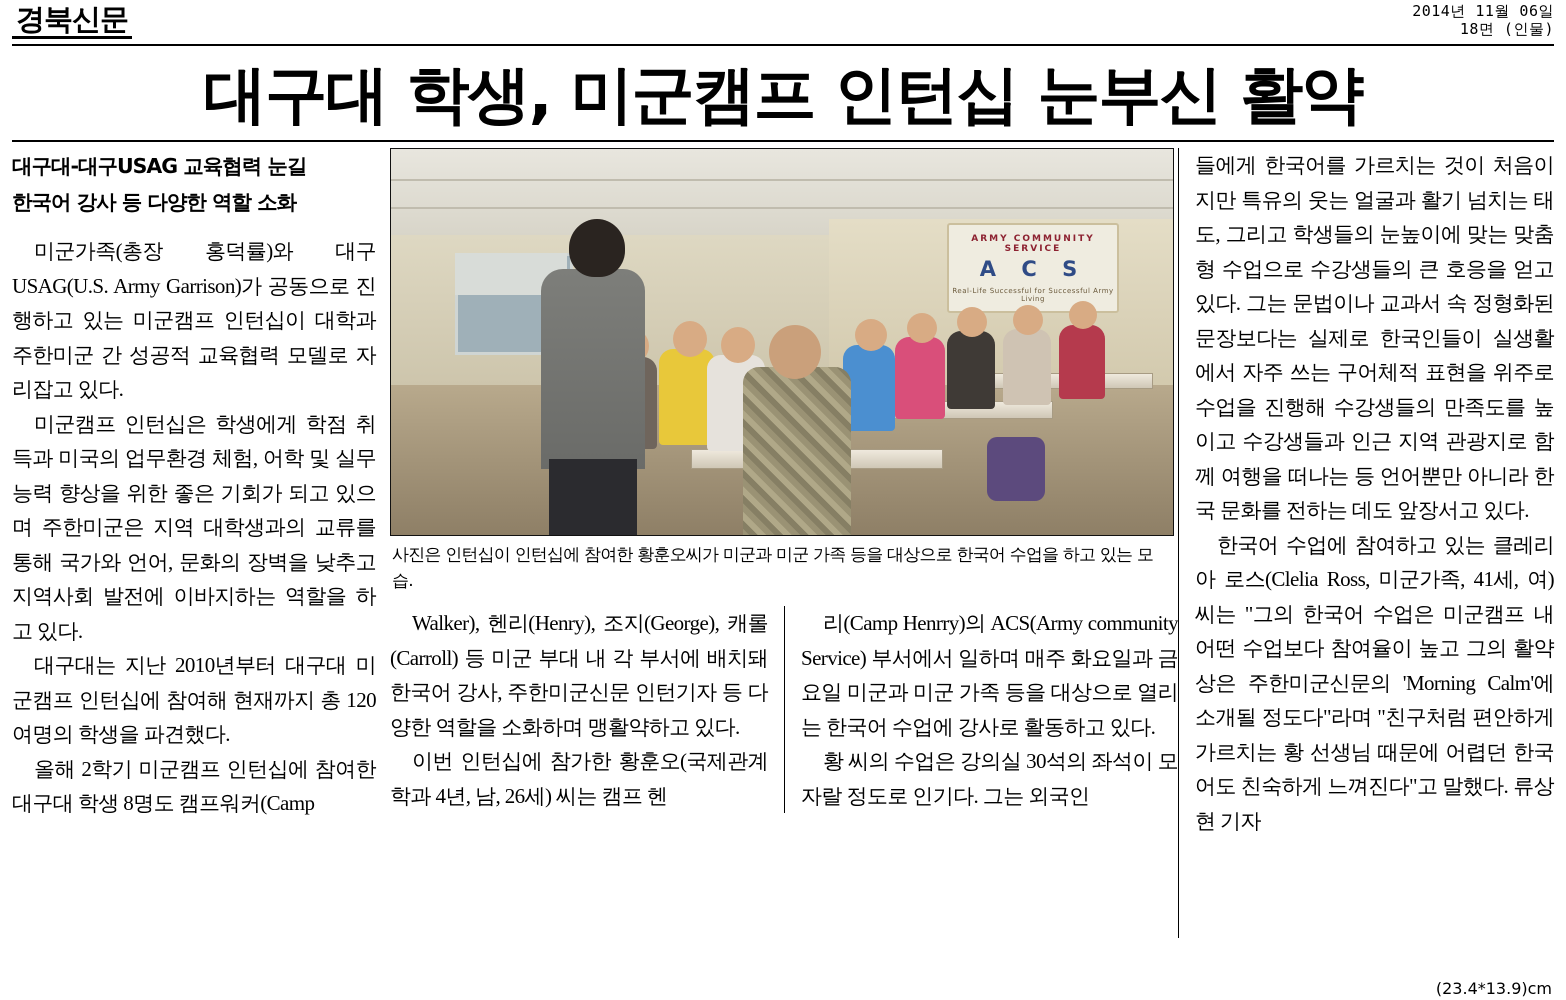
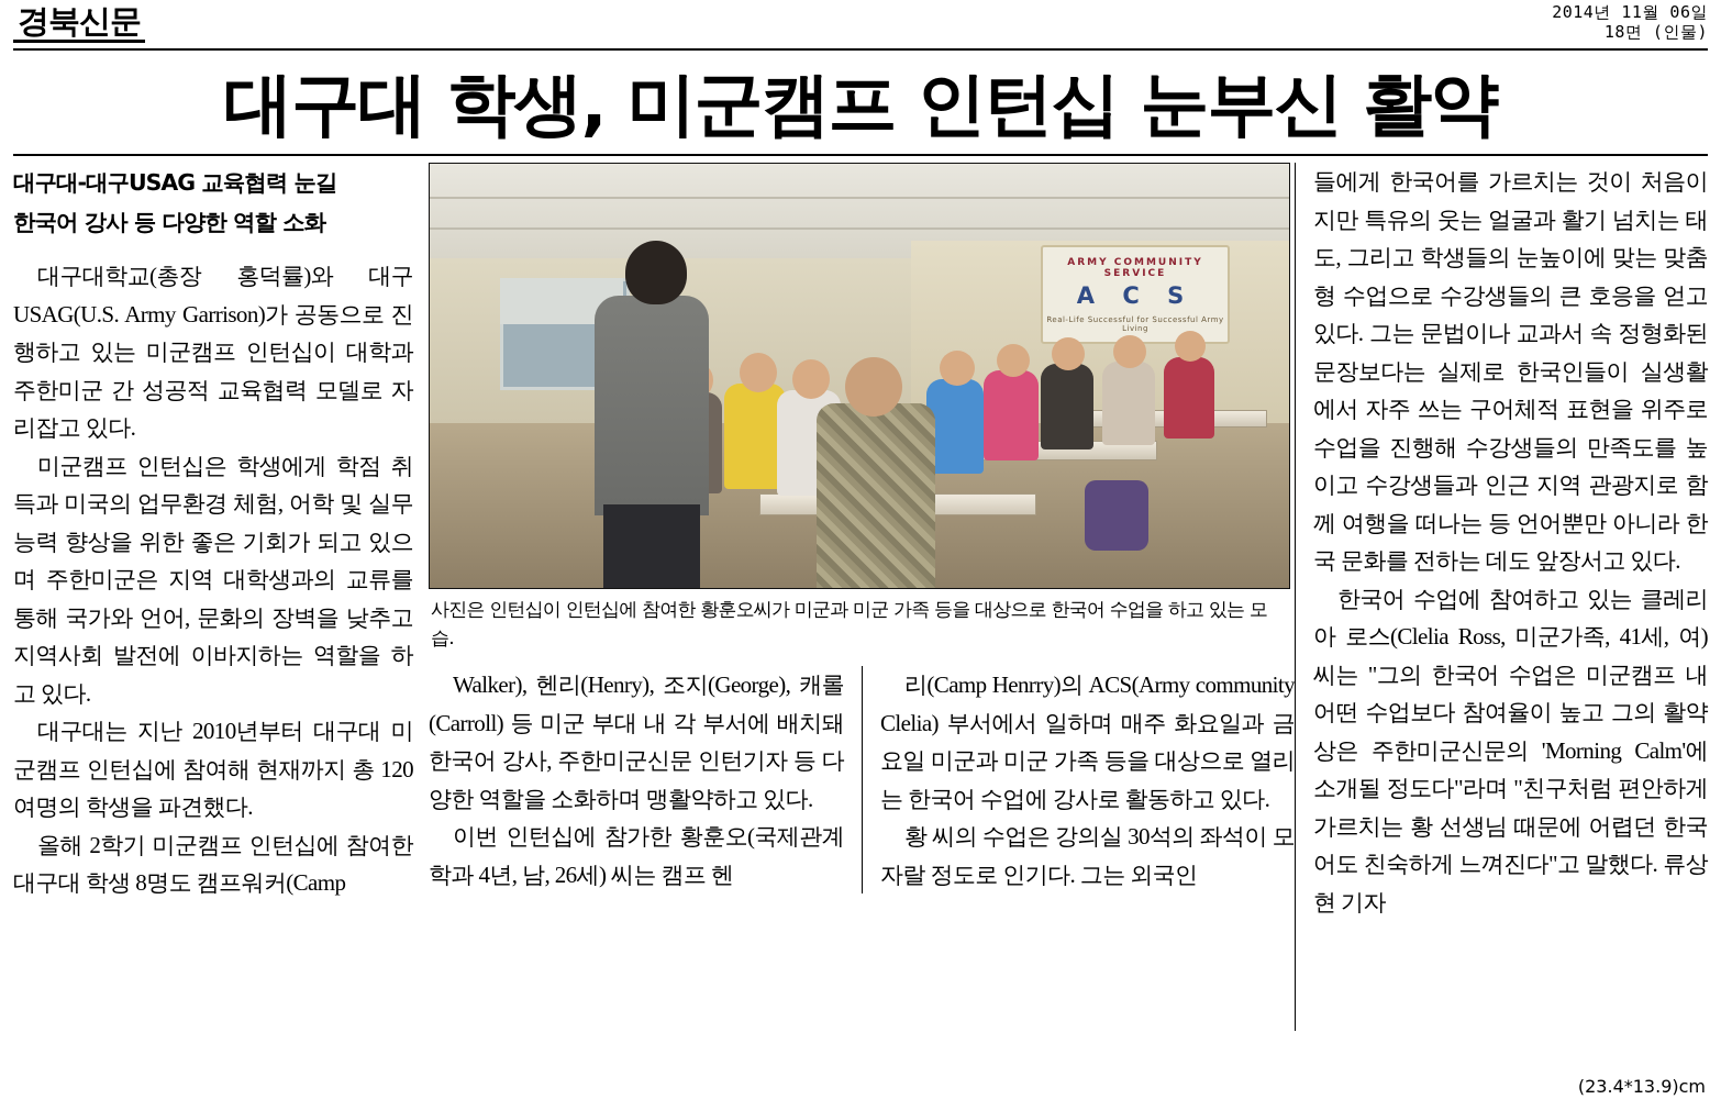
  경북신문
  2014년 11월 06일
  18면 (인물)
  대구대 학생, 미군캠프 인턴십 눈부신 활약
  대구대-대구USAG 교육협력 눈길
  한국어 강사 등 다양한 역할 소화
- 미군가족(총장 홍덕률)와 대구USAG(U.S. Army Garrison)가 공동으로 진행하고 있는 미군캠프 인턴십이 대학과 주한미군 간 성공적 교육협력 모델로 자리잡고 있다.
+ 대구대학교(총장 홍덕률)와 대구USAG(U.S. Army Garrison)가 공동으로 진행하고 있는 미군캠프 인턴십이 대학과 주한미군 간 성공적 교육협력 모델로 자리잡고 있다.
  미군캠프 인턴십은 학생에게 학점 취득과 미국의 업무환경 체험, 어학 및 실무능력 향상을 위한 좋은 기회가 되고 있으며 주한미군은 지역 대학생과의 교류를 통해 국가와 언어, 문화의 장벽을 낮추고 지역사회 발전에 이바지하는 역할을 하고 있다.
  대구대는 지난 2010년부터 대구대 미군캠프 인턴십에 참여해 현재까지 총 120여명의 학생을 파견했다.
  올해 2학기 미군캠프 인턴십에 참여한 대구대 학생 8명도 캠프워커(Camp
  ARMY COMMUNITY SERVICE
  A C S
  Real-Life Successful for Successful Army Living
  사진은 인턴십이 인턴십에 참여한 황훈오씨가 미군과 미군 가족 등을 대상으로 한국어 수업을 하고 있는 모습.
  Walker), 헨리(Henry), 조지(George), 캐롤(Carroll) 등 미군 부대 내 각 부서에 배치돼 한국어 강사, 주한미군신문 인턴기자 등 다양한 역할을 소화하며 맹활약하고 있다.
  이번 인턴십에 참가한 황훈오(국제관계학과 4년, 남, 26세) 씨는 캠프 헨
- 리(Camp Henrry)의 ACS(Army community Service) 부서에서 일하며 매주 화요일과 금요일 미군과 미군 가족 등을 대상으로 열리는 한국어 수업에 강사로 활동하고 있다.
+ 리(Camp Henrry)의 ACS(Army community Clelia) 부서에서 일하며 매주 화요일과 금요일 미군과 미군 가족 등을 대상으로 열리는 한국어 수업에 강사로 활동하고 있다.
  황 씨의 수업은 강의실 30석의 좌석이 모자랄 정도로 인기다. 그는 외국인
  들에게 한국어를 가르치는 것이 처음이지만 특유의 웃는 얼굴과 활기 넘치는 태도, 그리고 학생들의 눈높이에 맞는 맞춤형 수업으로 수강생들의 큰 호응을 얻고 있다. 그는 문법이나 교과서 속 정형화된 문장보다는 실제로 한국인들이 실생활에서 자주 쓰는 구어체적 표현을 위주로 수업을 진행해 수강생들의 만족도를 높이고 수강생들과 인근 지역 관광지로 함께 여행을 떠나는 등 언어뿐만 아니라 한국 문화를 전하는 데도 앞장서고 있다.
  한국어 수업에 참여하고 있는 클레리아 로스(Clelia Ross, 미군가족, 41세, 여) 씨는 "그의 한국어 수업은 미군캠프 내 어떤 수업보다 참여율이 높고 그의 활약상은 주한미군신문의 'Morning Calm'에 소개될 정도다"라며 "친구처럼 편안하게 가르치는 황 선생님 때문에 어렵던 한국어도 친숙하게 느껴진다"고 말했다. 류상현 기자
  (23.4*13.9)cm
